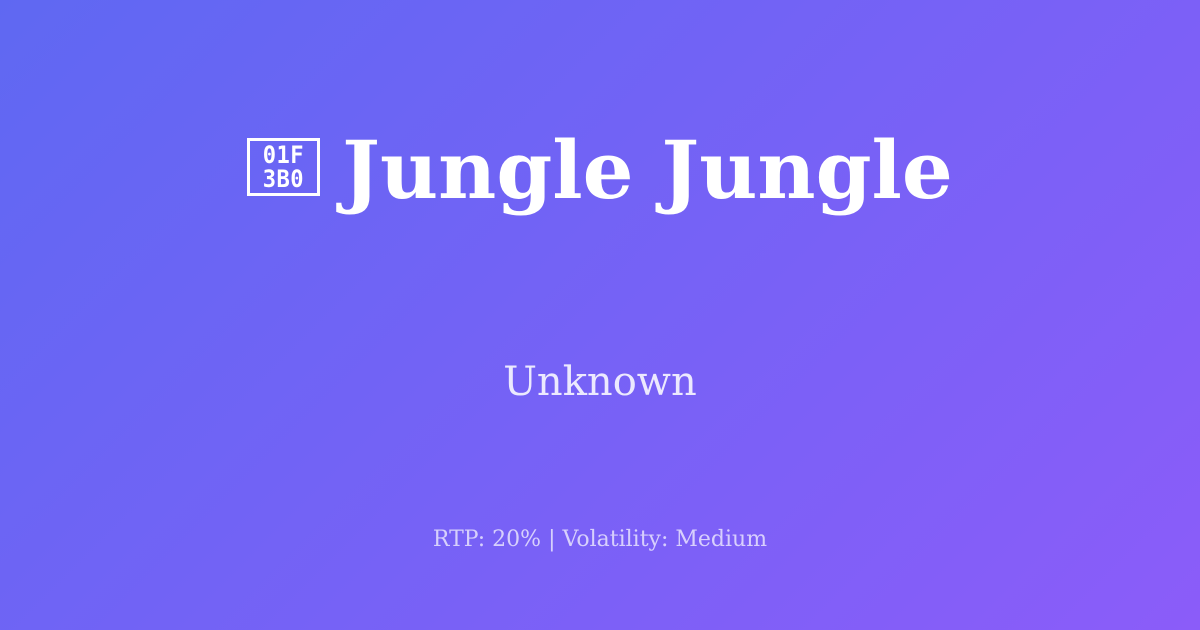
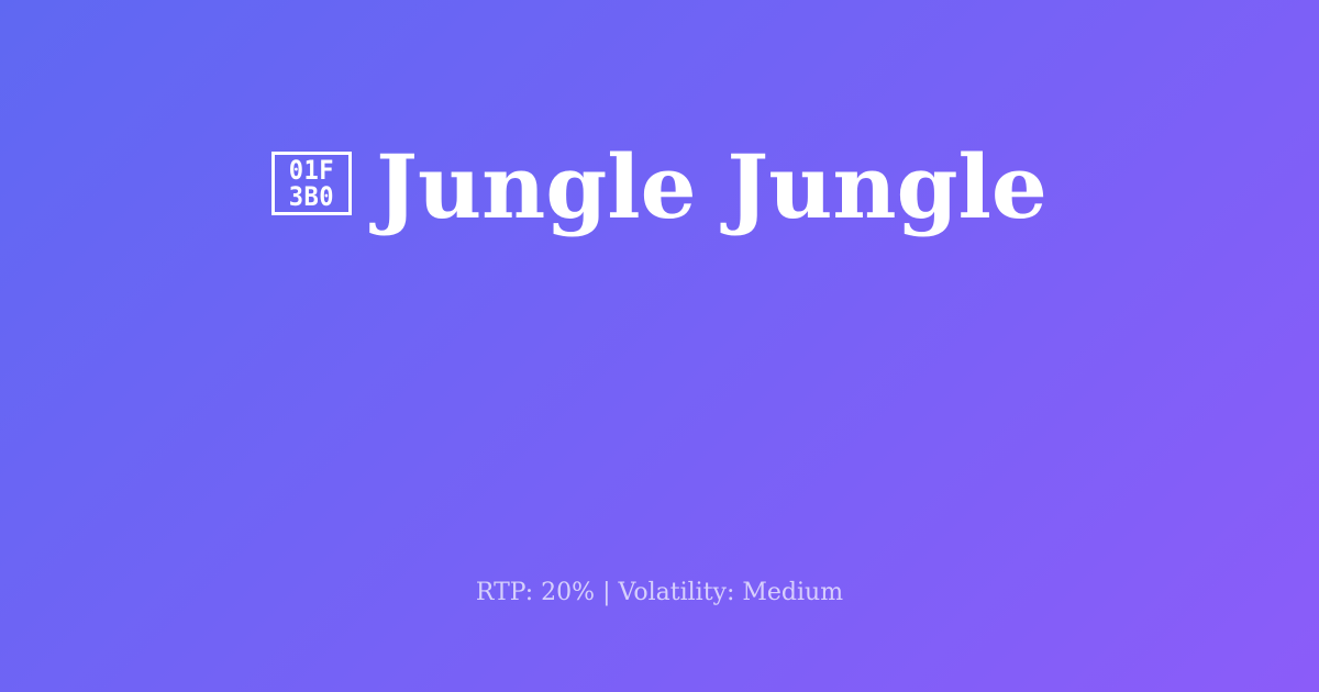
  01F
  3B0
  Jungle Jungle
- Unknown
  RTP: 20% | Volatility: Medium
